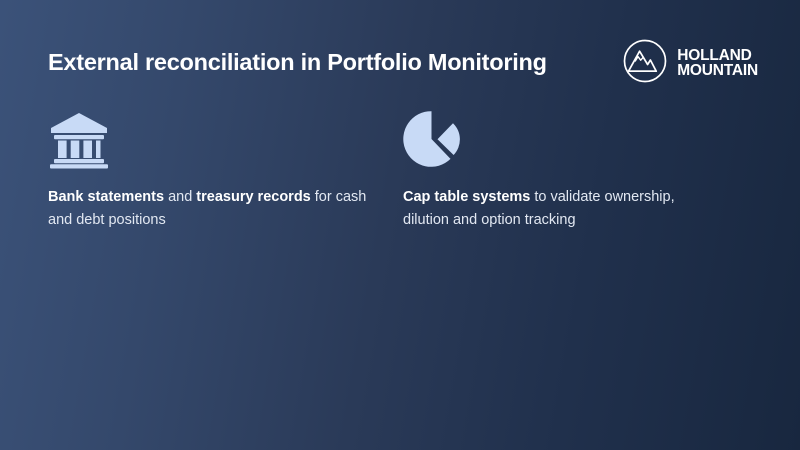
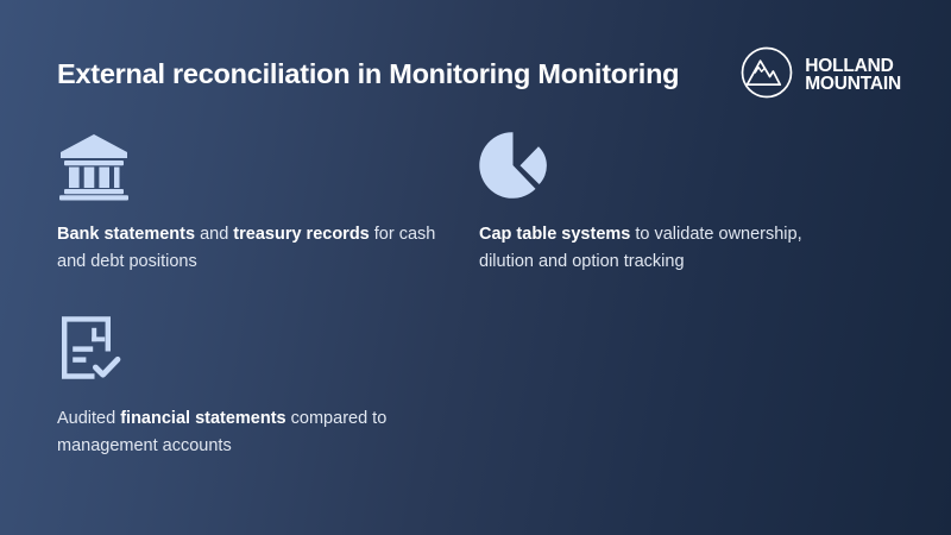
- External reconciliation in Portfolio Monitoring
+ External reconciliation in Monitoring Monitoring
  HOLLAND
  MOUNTAIN
  Bank statements and treasury records for cash and debt positions
  Cap table systems to validate ownership, dilution and option tracking
+ Audited financial statements compared to management accounts
